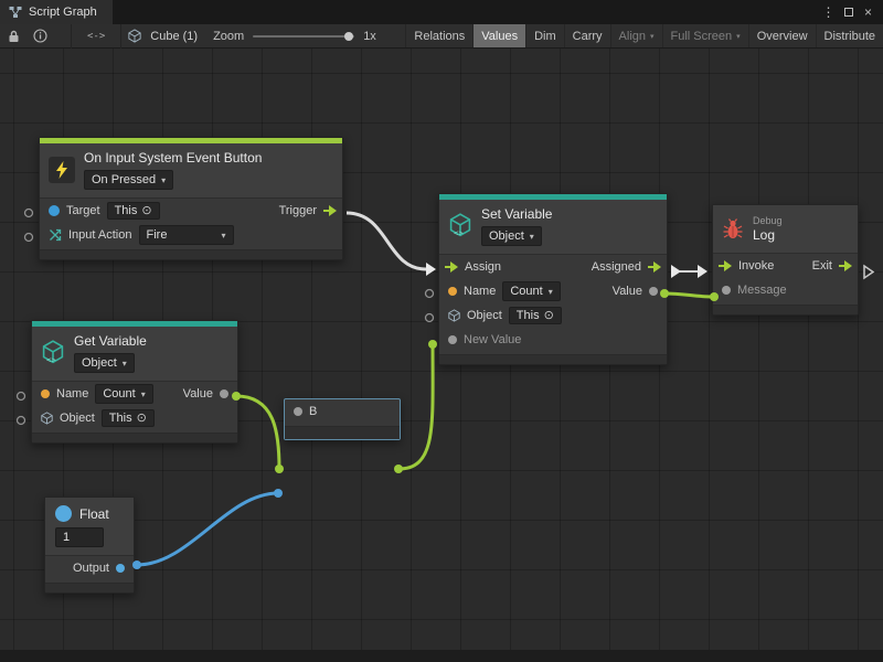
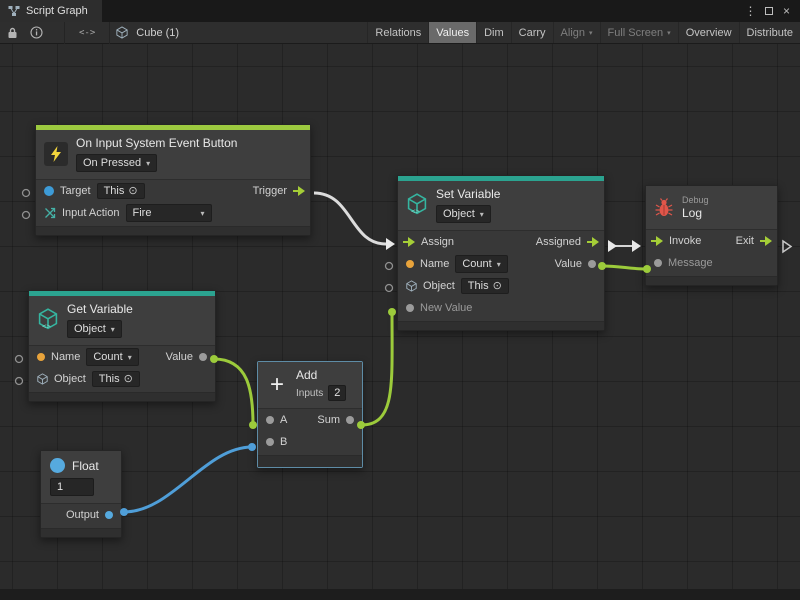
  Script Graph
  ⋮
  ×
  <->
  Cube (1)
- Zoom
- 1x
  Relations
  Values
  Dim
  Carry
  Align
  Full Screen
  Overview
  Distribute
  On Input System Event Button
  On Pressed
  ▾
  Target
  This
  ⊙
  Trigger
  Input Action
  Fire
  ▾
  <>
  Set Variable
  Object
  ▾
  Assign
  Assigned
  Name
  Count
  ▾
  Value
  Object
  This
  ⊙
  New Value
  Debug
  Log
  Invoke
  Exit
  Message
  <>
  Get Variable
  Object
  ▾
  Name
  Count
  ▾
  Value
  Object
  This
  ⊙
+ +
+ Add
+ Inputs
+ 2
+ A
+ Sum
  B
  Float
  1
  Output
